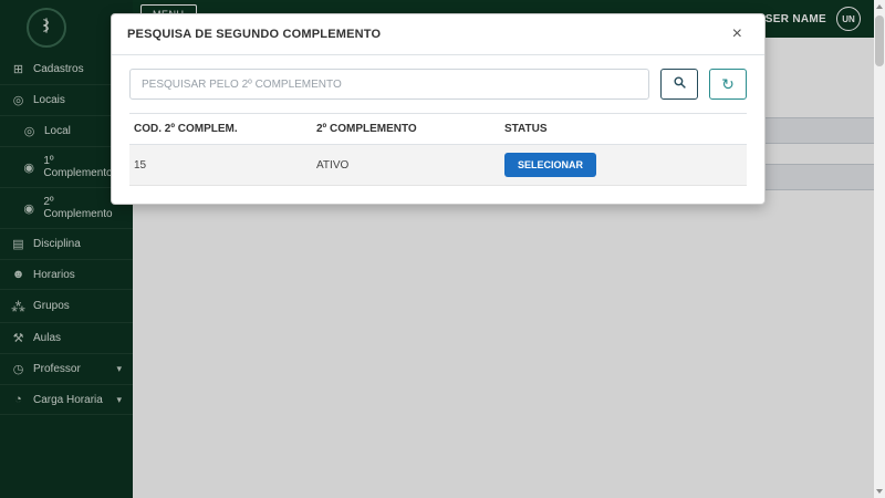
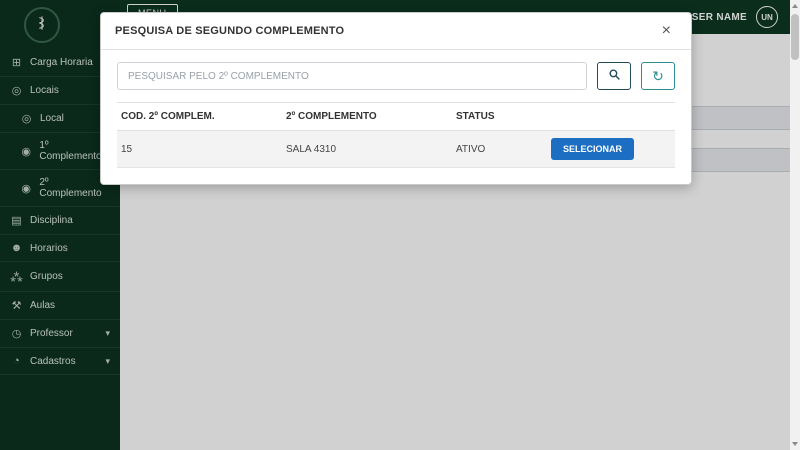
  SER NAME
  UN
  ⊞
- Cadastros
+ Carga Horaria
  ◎
  Locais
  ◎
  Local
  ◉
  1º Complemento
  ◉
  2º Complemento
  ▤
  Disciplina
  ☻
  Horarios
  ⁂
  Grupos
  ⚒
  Aulas
  ◷
  Professor
  ▾
  ◔
- Carga Horaria
+ Cadastros
  ▾
  PESQUISA DE SEGUNDO COMPLEMENTO
  ×
  PESQUISAR PELO 2º COMPLEMENTO
  ↻
  COD. 2º COMPLEM.
  2º COMPLEMENTO
  STATUS
  15
+ SALA 4310
  ATIVO
  SELECIONAR
